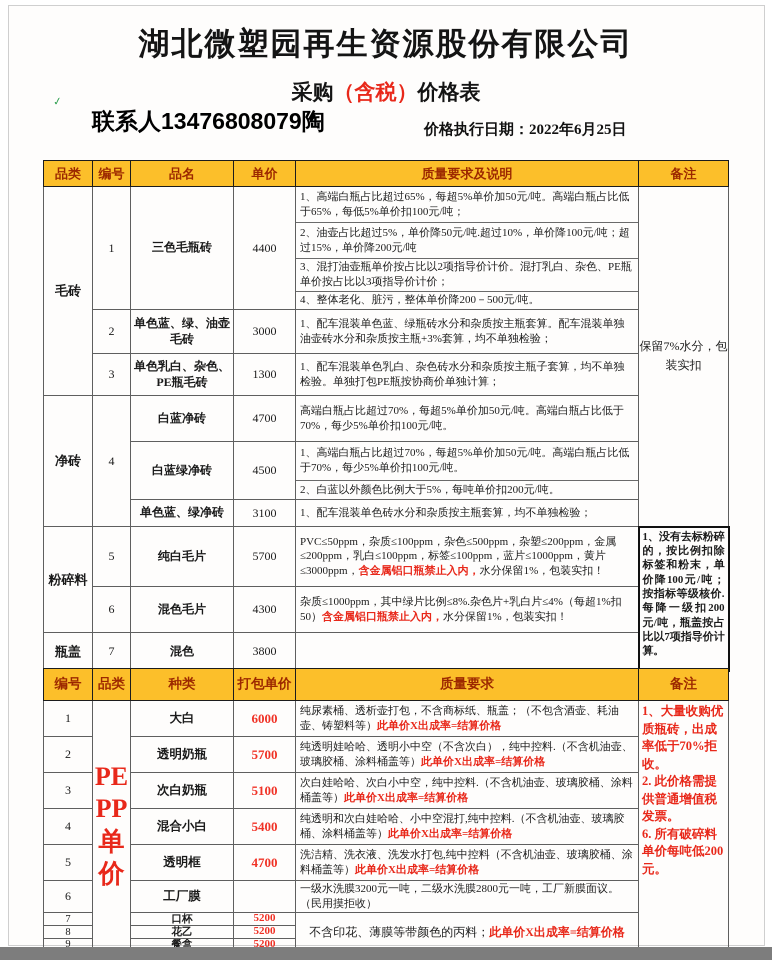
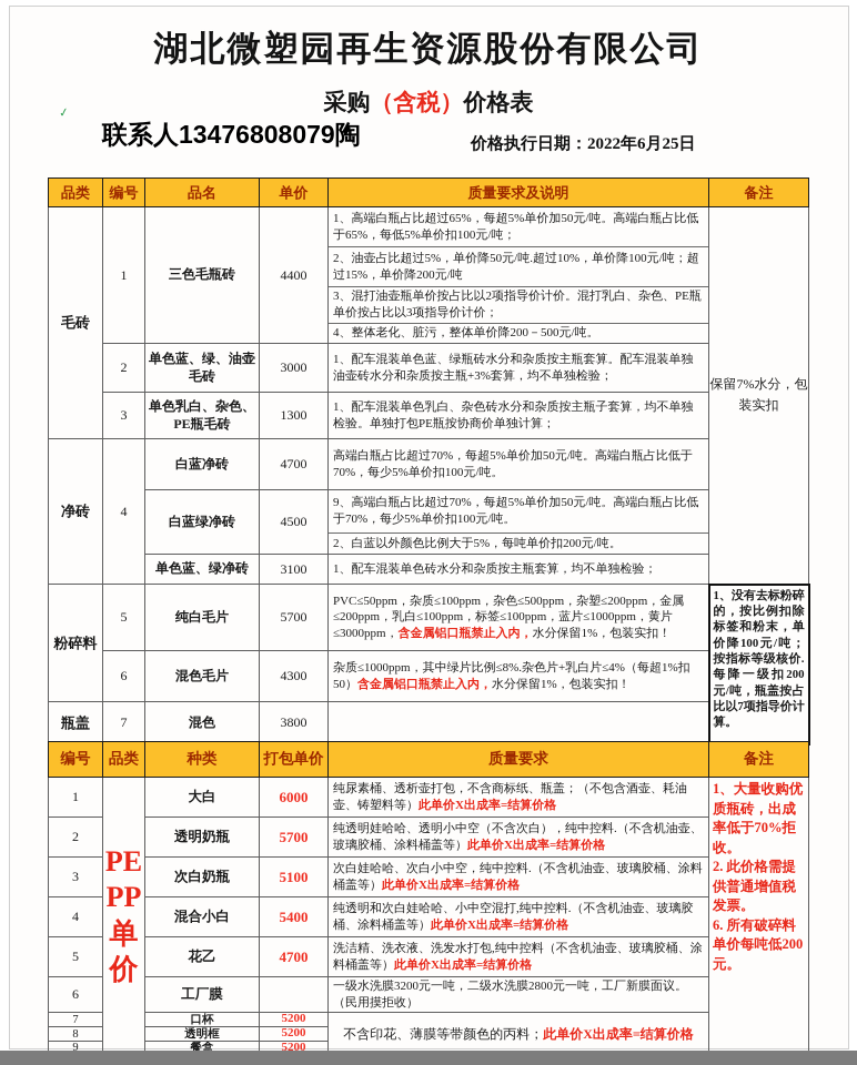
  湖北微塑园再生资源股份有限公司
  采购（含税）价格表
  联系人13476808079陶
  价格执行日期：2022年6月25日
  品类	编号	品名	单价	质量要求及说明	备注
  毛砖	1	三色毛瓶砖	4400	1、高端白瓶占比超过65%，每超5%单价加50元/吨。高端白瓶占比低于65%，每低5%单价扣100元/吨； 2、油壶占比超过5%，单价降50元/吨.超过10%，单价降100元/吨；超过15%，单价降200元/吨 3、混打油壶瓶单价按占比以2项指导价计价。混打乳白、杂色、PE瓶单价按占比以3项指导价计价； 4、整体老化、脏污，整体单价降200－500元/吨。	保留7%水分，包装实扣
  2	单色蓝、绿、油壶毛砖	3000	1、配车混装单色蓝、绿瓶砖水分和杂质按主瓶套算。配车混装单独油壶砖水分和杂质按主瓶+3%套算，均不单独检验；
  3	单色乳白、杂色、PE瓶毛砖	1300	1、配车混装单色乳白、杂色砖水分和杂质按主瓶子套算，均不单独检验。单独打包PE瓶按协商价单独计算；
  净砖	4	白蓝净砖	4700	高端白瓶占比超过70%，每超5%单价加50元/吨。高端白瓶占比低于70%，每少5%单价扣100元/吨。
- 白蓝绿净砖	4500	1、高端白瓶占比超过70%，每超5%单价加50元/吨。高端白瓶占比低于70%，每少5%单价扣100元/吨。 2、白蓝以外颜色比例大于5%，每吨单价扣200元/吨。
+ 白蓝绿净砖	4500	9、高端白瓶占比超过70%，每超5%单价加50元/吨。高端白瓶占比低于70%，每少5%单价扣100元/吨。 2、白蓝以外颜色比例大于5%，每吨单价扣200元/吨。
  单色蓝、绿净砖	3100	1、配车混装单色砖水分和杂质按主瓶套算，均不单独检验；
  粉碎料	5	纯白毛片	5700	PVC≤50ppm，杂质≤100ppm，杂色≤500ppm，杂塑≤200ppm，金属≤200ppm，乳白≤100ppm，标签≤100ppm，蓝片≤1000ppm，黄片≤3000ppm，含金属铝口瓶禁止入内，水分保留1%，包装实扣！	1、没有去标粉碎的，按比例扣除标签和粉末，单价降100元/吨；按指标等级核价.每降一级扣200元/吨，瓶盖按占比以7项指导价计算。
  6	混色毛片	4300	杂质≤1000ppm，其中绿片比例≤8%.杂色片+乳白片≤4%（每超1%扣50）含金属铝口瓶禁止入内，水分保留1%，包装实扣！
  瓶盖	7	混色	3800
  编号	品类	种类	打包单价	质量要求	备注
  1	PE PP 单 价	大白	6000	纯尿素桶、透析壶打包，不含商标纸、瓶盖；（不包含酒壶、耗油壶、铸塑料等）此单价X出成率=结算价格	1、大量收购优质瓶砖，出成率低于70%拒收。 2. 此价格需提供普通增值税发票。 6. 所有破碎料单价每吨低200元。
  2	透明奶瓶	5700	纯透明娃哈哈、透明小中空（不含次白），纯中控料.（不含机油壶、玻璃胶桶、涂料桶盖等）此单价X出成率=结算价格
  3	次白奶瓶	5100	次白娃哈哈、次白小中空，纯中控料.（不含机油壶、玻璃胶桶、涂料桶盖等）此单价X出成率=结算价格
  4	混合小白	5400	纯透明和次白娃哈哈、小中空混打,纯中控料.（不含机油壶、玻璃胶桶、涂料桶盖等）此单价X出成率=结算价格
- 5	透明框	4700	洗洁精、洗衣液、洗发水打包,纯中控料（不含机油壶、玻璃胶桶、涂料桶盖等）此单价X出成率=结算价格
+ 5	花乙	4700	洗洁精、洗衣液、洗发水打包,纯中控料（不含机油壶、玻璃胶桶、涂料桶盖等）此单价X出成率=结算价格
  6	工厂膜		一级水洗膜3200元一吨，二级水洗膜2800元一吨，工厂新膜面议。（民用摸拒收）
  7	口杯	5200	不含印花、薄膜等带颜色的丙料；此单价X出成率=结算价格
- 8	花乙	5200
+ 8	透明框	5200
  9	餐盒	5200
